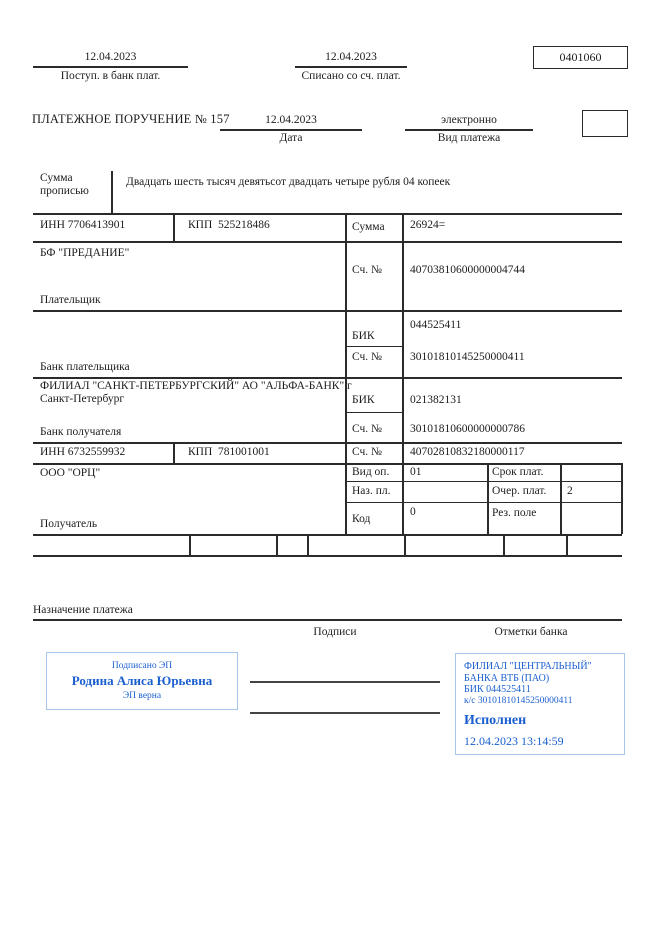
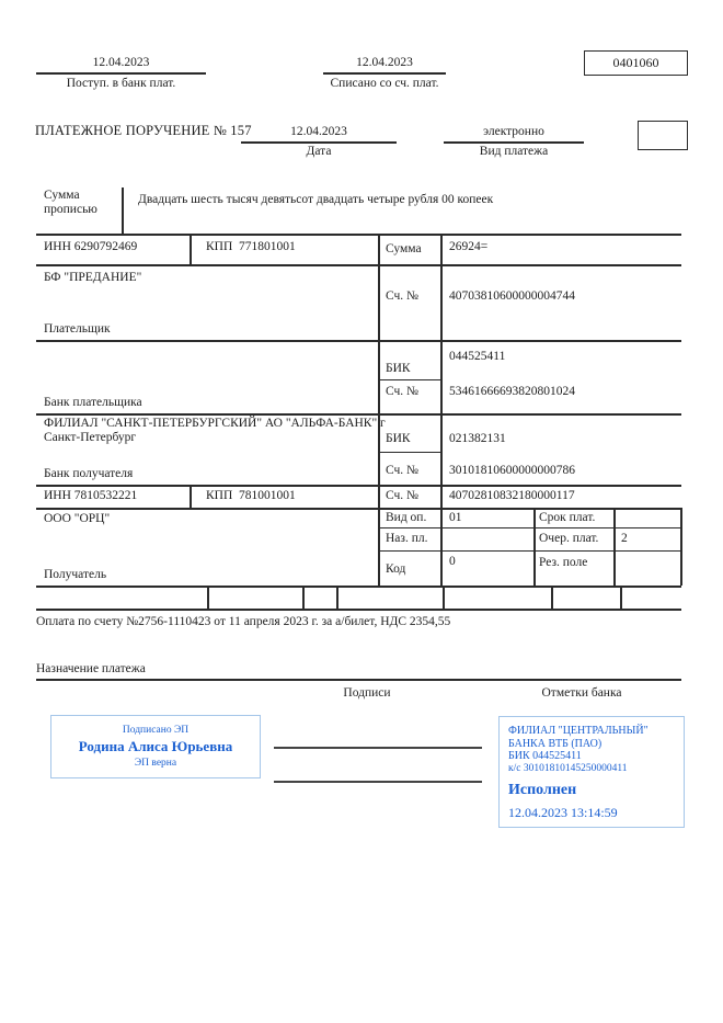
  12.04.2023
  Поступ. в банк плат.
  12.04.2023
  Списано со сч. плат.
  0401060
  ПЛАТЕЖНОЕ ПОРУЧЕНИЕ № 157
  12.04.2023
  Дата
  электронно
  Вид платежа
  Сумма прописью
- Двадцать шесть тысяч девятьсот двадцать четыре рубля 04 копеек
+ Двадцать шесть тысяч девятьсот двадцать четыре рубля 00 копеек
- ИНН 7706413901
+ ИНН 6290792469
  КПП
- 525218486
+ 771801001
  Сумма
  26924=
  БФ "ПРЕДАНИЕ"
  Сч. №
  40703810600000004744
  Плательщик
  044525411
  БИК
  Сч. №
- 30101810145250000411
+ 53461666693820801024
  Банк плательщика
  ФИЛИАЛ "САНКТ-ПЕТЕРБУРГСКИЙ" АО "АЛЬФА-БАНК" г Санкт-Петербург
  БИК
  021382131
  Сч. №
  30101810600000000786
  Банк получателя
- ИНН 6732559932
+ ИНН 7810532221
  КПП
  781001001
  Сч. №
  40702810832180000117
  ООО "ОРЦ"
  Вид оп.
  01
  Срок плат.
  Наз. пл.
  Очер. плат.
  2
  Код
  0
  Рез. поле
  Получатель
+ Оплата по счету №2756-1110423 от 11 апреля 2023 г. за а/билет, НДС 2354,55
  Назначение платежа
  Подписи
  Отметки банка
  Подписано ЭП
  Родина Алиса Юрьевна
  ЭП верна
  ФИЛИАЛ "ЦЕНТРАЛЬНЫЙ" БАНКА ВТБ (ПАО)
  БИК 044525411
  к/с 30101810145250000411
  Исполнен
  12.04.2023 13:14:59
